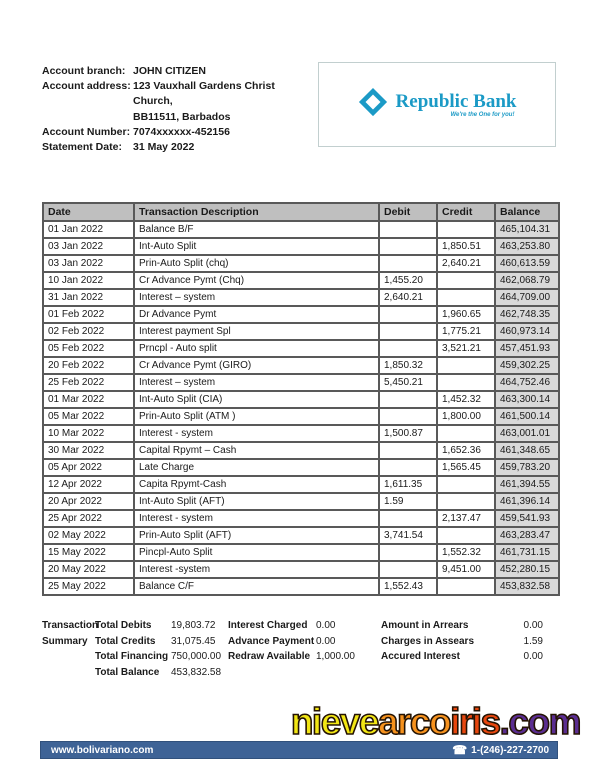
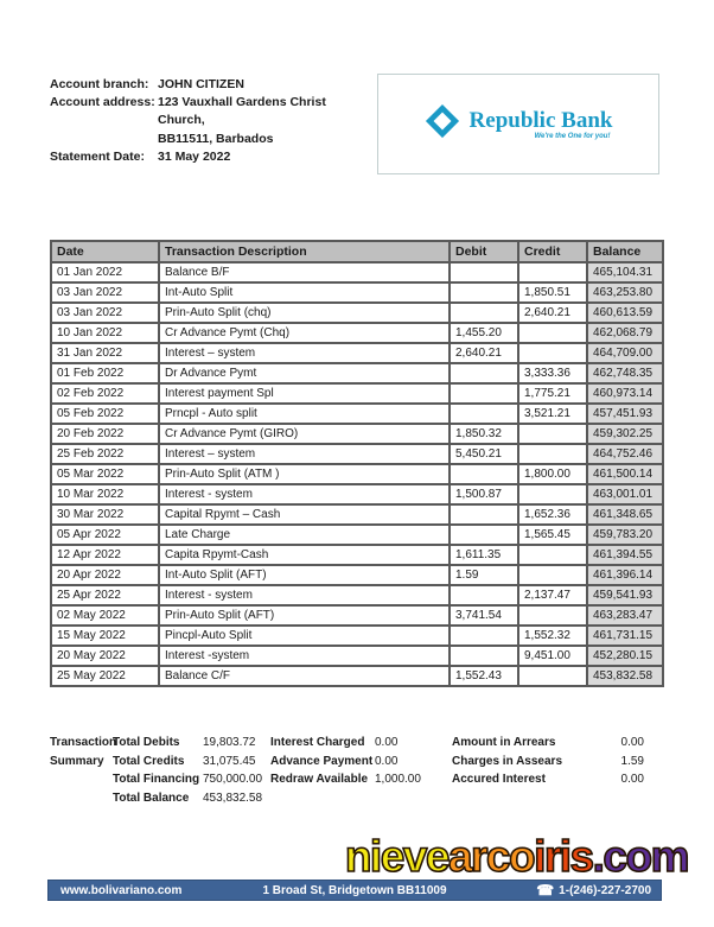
  Account branch:
  JOHN CITIZEN
  Account address:
  123 Vauxhall Gardens Christ Church,
  BB11511, Barbados
- Account Number:
- 7074xxxxxx-452156
  Statement Date:
  31 May 2022
  Republic Bank
  Date	Transaction Description	Debit	Credit	Balance
  01 Jan 2022	Balance B/F			465,104.31
  03 Jan 2022	Int-Auto Split		1,850.51	463,253.80
  03 Jan 2022	Prin-Auto Split (chq)		2,640.21	460,613.59
  10 Jan 2022	Cr Advance Pymt (Chq)	1,455.20		462,068.79
  31 Jan 2022	Interest – system	2,640.21		464,709.00
- 01 Feb 2022	Dr Advance Pymt		1,960.65	462,748.35
+ 01 Feb 2022	Dr Advance Pymt		3,333.36	462,748.35
  02 Feb 2022	Interest payment Spl		1,775.21	460,973.14
  05 Feb 2022	Prncpl - Auto split		3,521.21	457,451.93
  20 Feb 2022	Cr Advance Pymt (GIRO)	1,850.32		459,302.25
  25 Feb 2022	Interest – system	5,450.21		464,752.46
- 01 Mar 2022	Int-Auto Split (CIA)		1,452.32	463,300.14
  05 Mar 2022	Prin-Auto Split (ATM )		1,800.00	461,500.14
  10 Mar 2022	Interest - system	1,500.87		463,001.01
  30 Mar 2022	Capital Rpymt – Cash		1,652.36	461,348.65
  05 Apr 2022	Late Charge		1,565.45	459,783.20
  12 Apr 2022	Capita Rpymt-Cash	1,611.35		461,394.55
  20 Apr 2022	Int-Auto Split (AFT)	1.59		461,396.14
  25 Apr 2022	Interest - system		2,137.47	459,541.93
  02 May 2022	Prin-Auto Split (AFT)	3,741.54		463,283.47
  15 May 2022	Pincpl-Auto Split		1,552.32	461,731.15
  20 May 2022	Interest -system		9,451.00	452,280.15
  25 May 2022	Balance C/F	1,552.43		453,832.58
  Transactio
  Summary
  Total Debits
  19,803.72
  Total Credits
  31,075.45
  Total Financing
  750,000.00
  Total Balance
  453,832.58
  Interest Charged
  0.00
  Advance Payment
  0.00
  Redraw Available
  1,000.00
  Amount in Arrears
  0.00
  Charges in Assears
  1.59
  Accured Interest
  0.00
  nievearcoiris.com
  www.bolivariano.com
+ 1 Broad St, Bridgetown BB11009
  ☎
  1-(246)-227-2700
